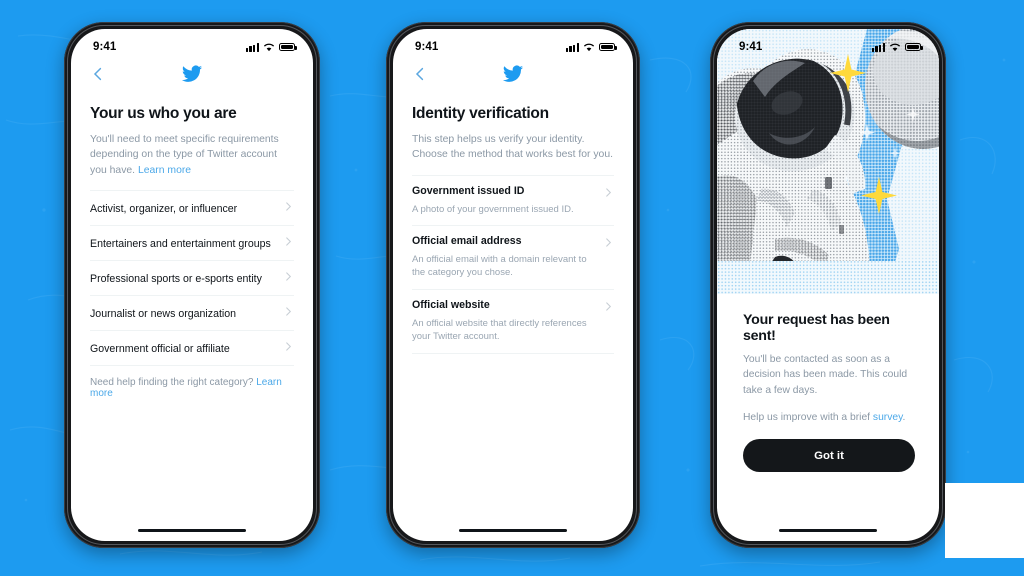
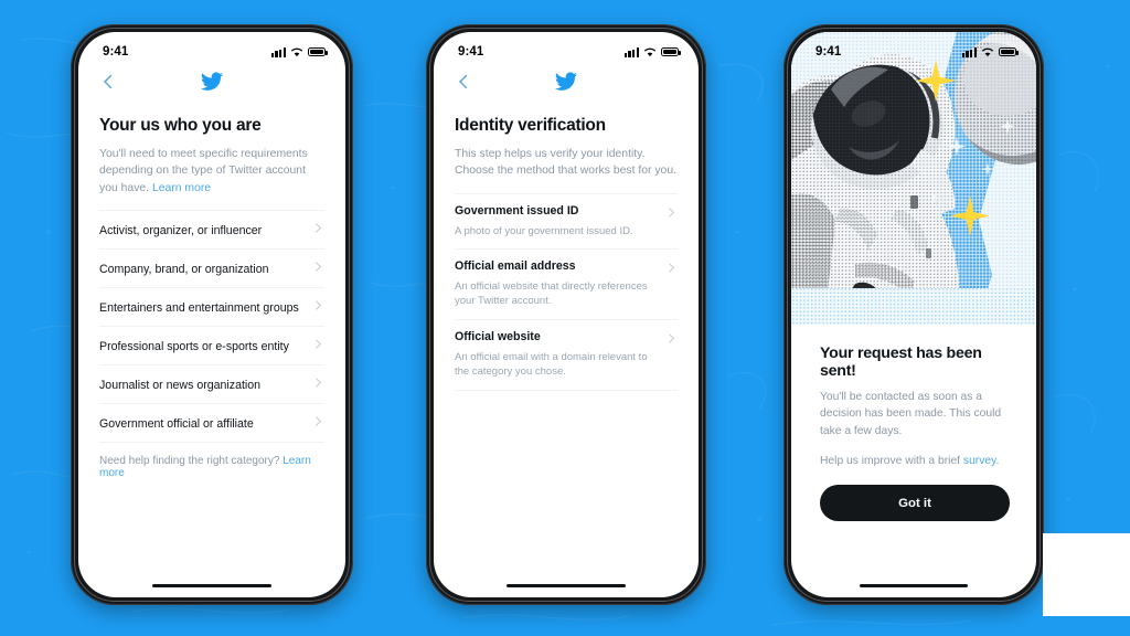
  9:41
  Your us who you are
  You'll need to meet specific requirements depending on the type of Twitter account you have. Learn more
  Activist, organizer, or influencer
+ Company, brand, or organization
  Entertainers and entertainment groups
  Professional sports or e-sports entity
  Journalist or news organization
  Government official or affiliate
  Need help finding the right category? Learn more
  9:41
  Identity verification
  This step helps us verify your identity. Choose the method that works best for you.
  Government issued ID
  A photo of your government issued ID.
  Official email address
- An official email with a domain relevant to the category you chose.
+ An official website that directly references your Twitter account.
  Official website
- An official website that directly references your Twitter account.
+ An official email with a domain relevant to the category you chose.
  9:41
  Your request has been sent!
  You'll be contacted as soon as a decision has been made. This could take a few days.
  Help us improve with a brief survey.
  Got it
